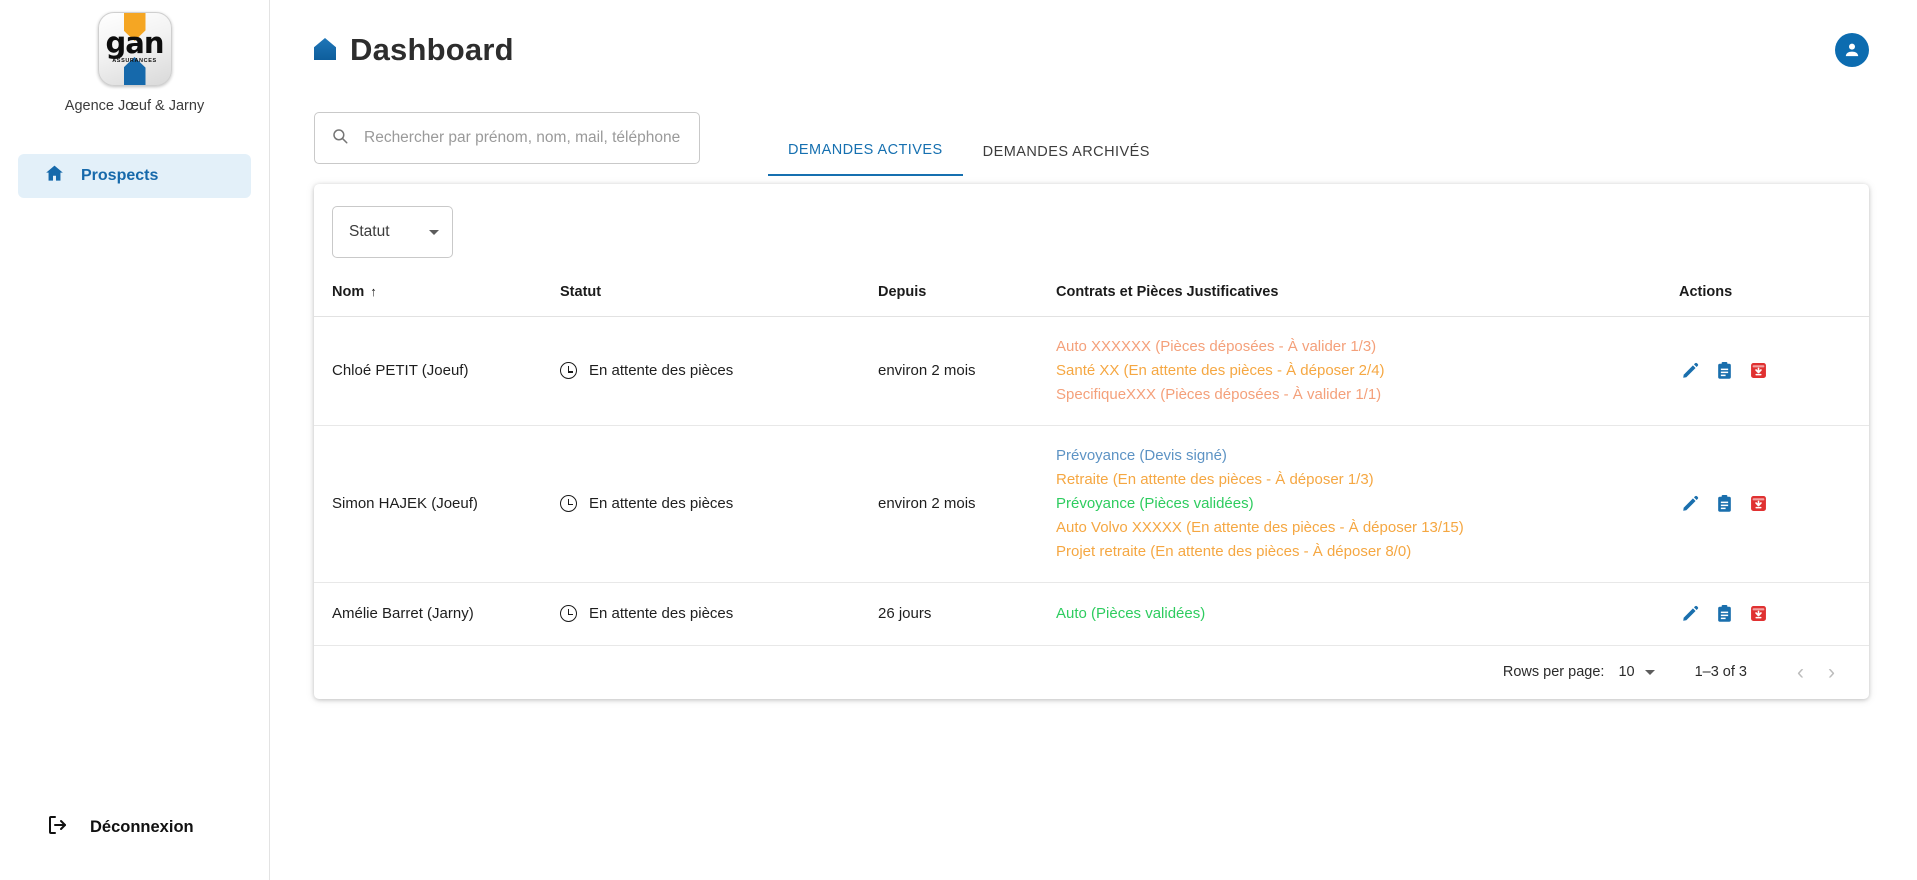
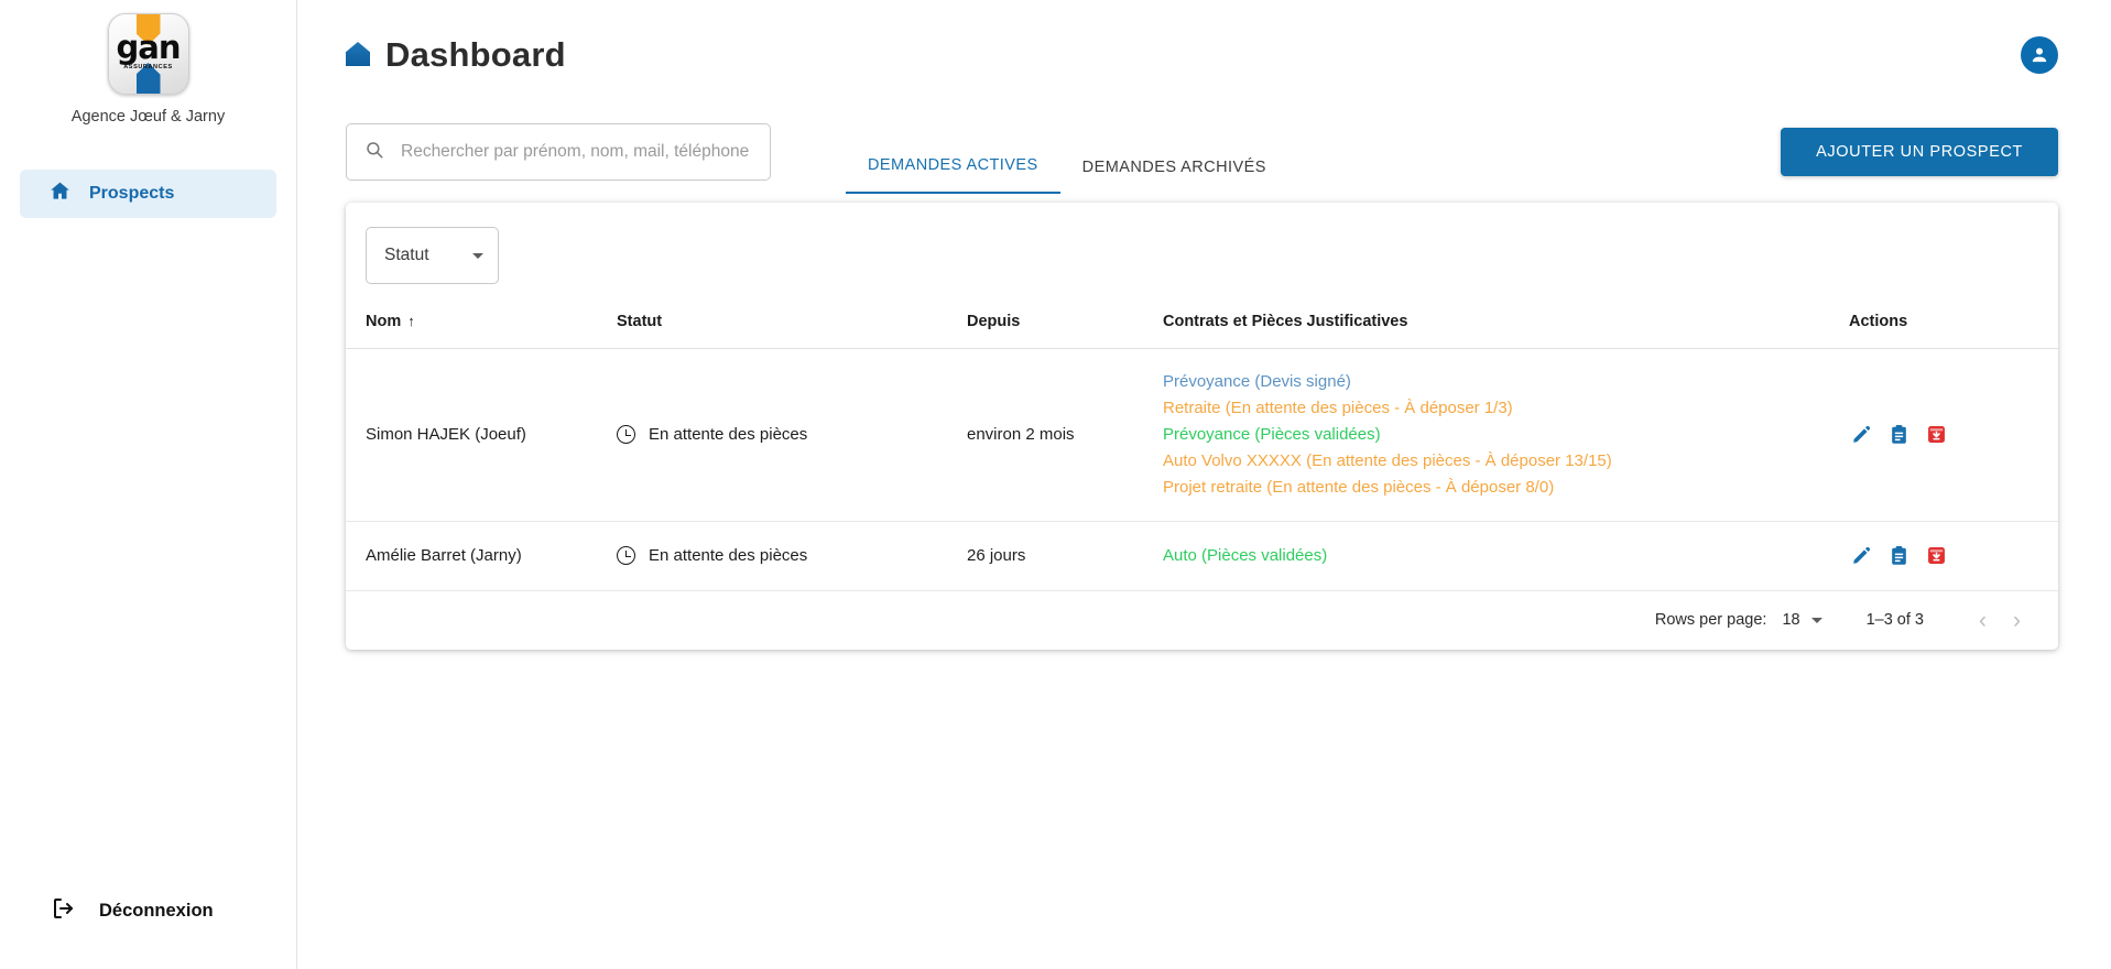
  gan
  Agence Jœuf & Jarny
  Prospects
  Déconnexion
  Dashboard
  Rechercher par prénom, nom, mail, téléphone
  DEMANDES ACTIVES
  DEMANDES ARCHIVÉS
+ AJOUTER UN PROSPECT
  Statut
  Nom ↑	Statut	Depuis	Contrats et Pièces Justificatives	Actions
- Chloé PETIT (Joeuf)	En attente des pièces	environ 2 mois	Auto XXXXXX (Pièces déposées - À valider 1/3)Santé XX (En attente des pièces - À déposer 2/4)SpecifiqueXXX (Pièces déposées - À valider 1/1)
  Simon HAJEK (Joeuf)	En attente des pièces	environ 2 mois	Prévoyance (Devis signé)Retraite (En attente des pièces - À déposer 1/3)Prévoyance (Pièces validées)Auto Volvo XXXXX (En attente des pièces - À déposer 13/15)Projet retraite (En attente des pièces - À déposer 8/0)
  Amélie Barret (Jarny)	En attente des pièces	26 jours	Auto (Pièces validées)
  Rows per page:
- 10
+ 18
  1–3 of 3
  ‹
  ›
